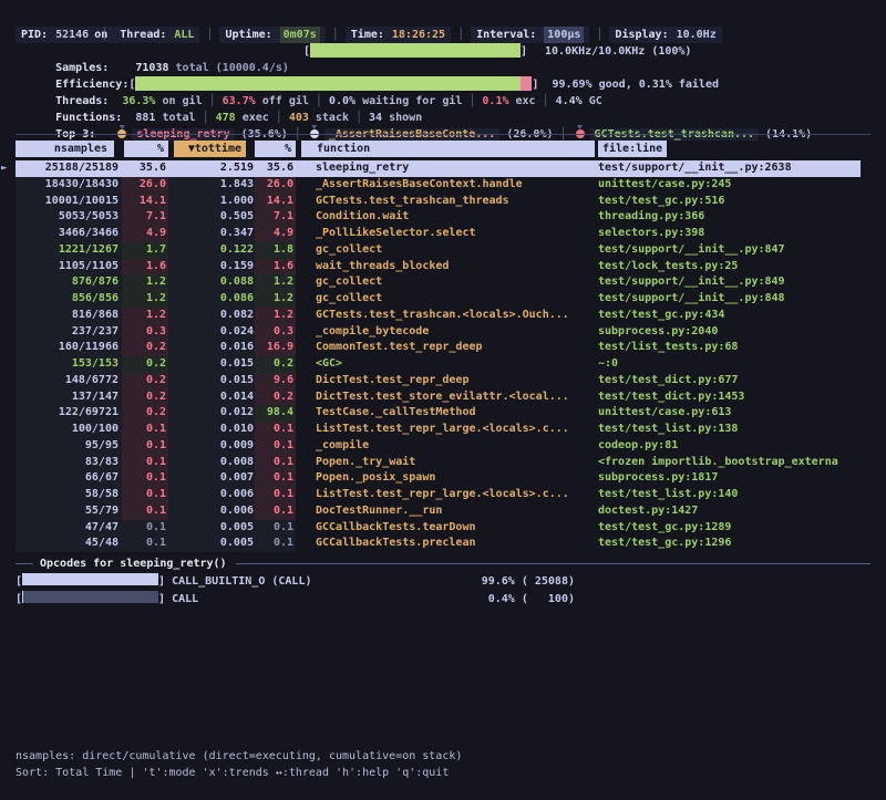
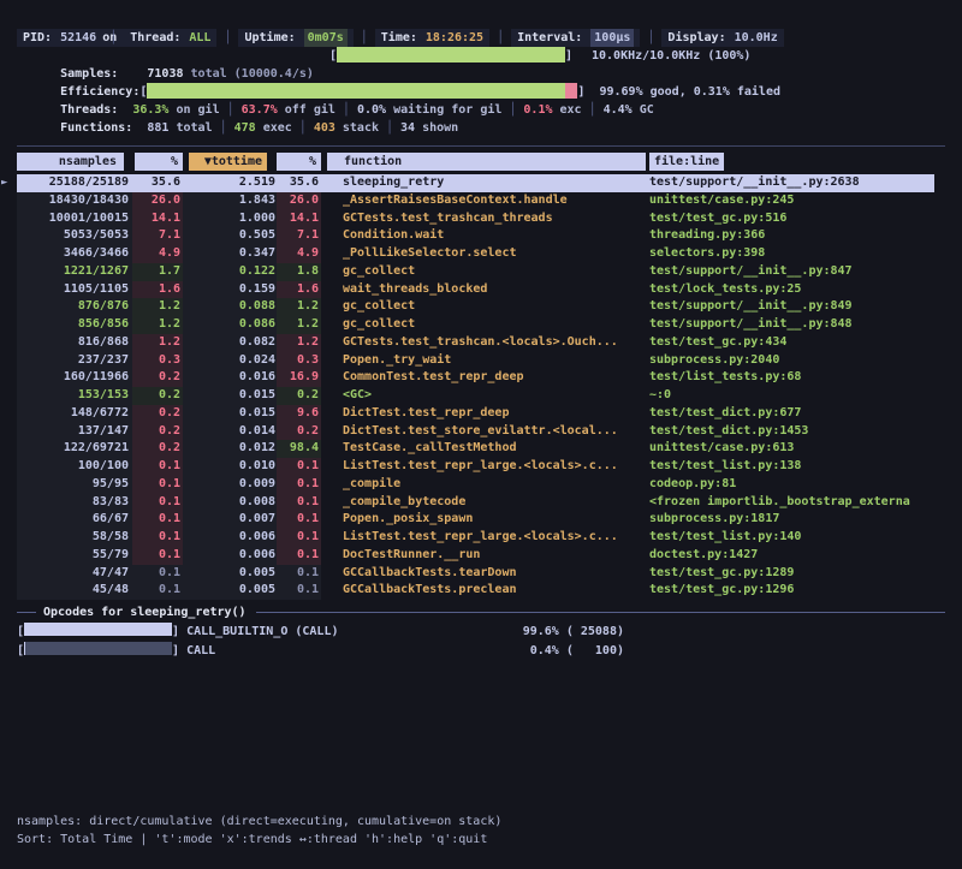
  PID:
  52146
  │
  Thread:
  ALL
  │
  Uptime:
  0m07s
  │
  Time:
  18:26:25
  │
  Interval:
  100μs
  │
  Display:
  10.0Hz
  Samples: 71038 total (10000.4/s)
  [ ]
  10.0KHz/10.0KHz (100%)
  Efficiency:[ ] 99.69% good, 0.31% failed
  Threads: 36.3% on gil │ 63.7% off gil │ 0.0% waiting for gil │ 0.1% exc │ 4.4% GC
  Functions: 881 total │ 478 exec │ 403 stack │ 34 shown
- Top 3: sleeping_retry (35.6%) │ _AssertRaisesBaseConte... (26.0%) │ GCTests.test_trashcan... (14.1%)
  nsamples
  %
  ▼tottime
  %
  function
  file:line
  ►
  25188/25189
  35.6
  2.519
  35.6
  sleeping_retry
  test/support/__init__.py:2638
  18430/18430
  26.0
  1.843
  26.0
  _AssertRaisesBaseContext.handle
  unittest/case.py:245
  10001/10015
  14.1
  1.000
  14.1
  GCTests.test_trashcan_threads
  test/test_gc.py:516
  5053/5053
  7.1
  0.505
  7.1
  Condition.wait
  threading.py:366
  3466/3466
  4.9
  0.347
  4.9
  _PollLikeSelector.select
  selectors.py:398
  1221/1267
  1.7
  0.122
  1.8
  gc_collect
  test/support/__init__.py:847
  1105/1105
  1.6
  0.159
  1.6
  wait_threads_blocked
  test/lock_tests.py:25
  876/876
  1.2
  0.088
  1.2
  gc_collect
  test/support/__init__.py:849
  856/856
  1.2
  0.086
  1.2
  gc_collect
  test/support/__init__.py:848
  816/868
  1.2
  0.082
  1.2
  GCTests.test_trashcan.<locals>.Ouch...
  test/test_gc.py:434
  237/237
  0.3
  0.024
  0.3
- _compile_bytecode
+ Popen._try_wait
  subprocess.py:2040
  160/11966
  0.2
  0.016
  16.9
  CommonTest.test_repr_deep
  test/list_tests.py:68
  153/153
  0.2
  0.015
  0.2
  <GC>
  ~:0
  148/6772
  0.2
  0.015
  9.6
  DictTest.test_repr_deep
  test/test_dict.py:677
  137/147
  0.2
  0.014
  0.2
  DictTest.test_store_evilattr.<local...
  test/test_dict.py:1453
  122/69721
  0.2
  0.012
  98.4
  TestCase._callTestMethod
  unittest/case.py:613
  100/100
  0.1
  0.010
  0.1
  ListTest.test_repr_large.<locals>.c...
  test/test_list.py:138
  95/95
  0.1
  0.009
  0.1
  _compile
  codeop.py:81
  83/83
  0.1
  0.008
  0.1
- Popen._try_wait
+ _compile_bytecode
  <frozen importlib._bootstrap_externa
  66/67
  0.1
  0.007
  0.1
  Popen._posix_spawn
  subprocess.py:1817
  58/58
  0.1
  0.006
  0.1
  ListTest.test_repr_large.<locals>.c...
  test/test_list.py:140
  55/79
  0.1
  0.006
  0.1
  DocTestRunner.__run
  doctest.py:1427
  47/47
  0.1
  0.005
  0.1
  GCCallbackTests.tearDown
  test/test_gc.py:1289
  45/48
  0.1
  0.005
  0.1
  GCCallbackTests.preclean
  test/test_gc.py:1296
  Opcodes for sleeping_retry()
  [ ] CALL_BUILTIN_O (CALL)
  99.6% ( 25088)
  [ ] CALL
  0.4% ( 100)
  nsamples: direct/cumulative (direct=executing, cumulative=on stack)
  Sort: Total Time | 't':mode 'x':trends ↔:thread 'h':help 'q':quit
